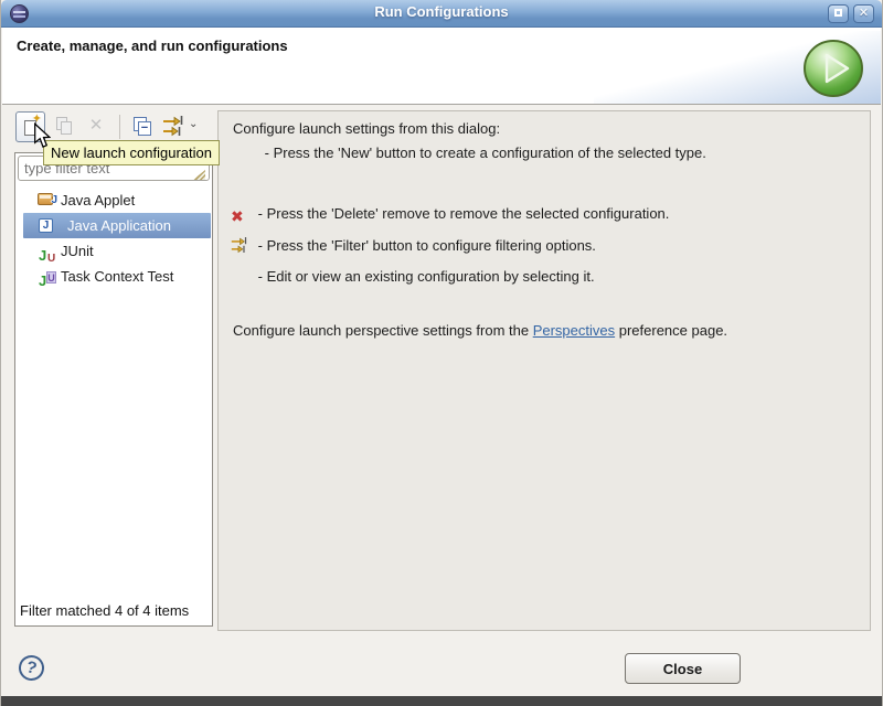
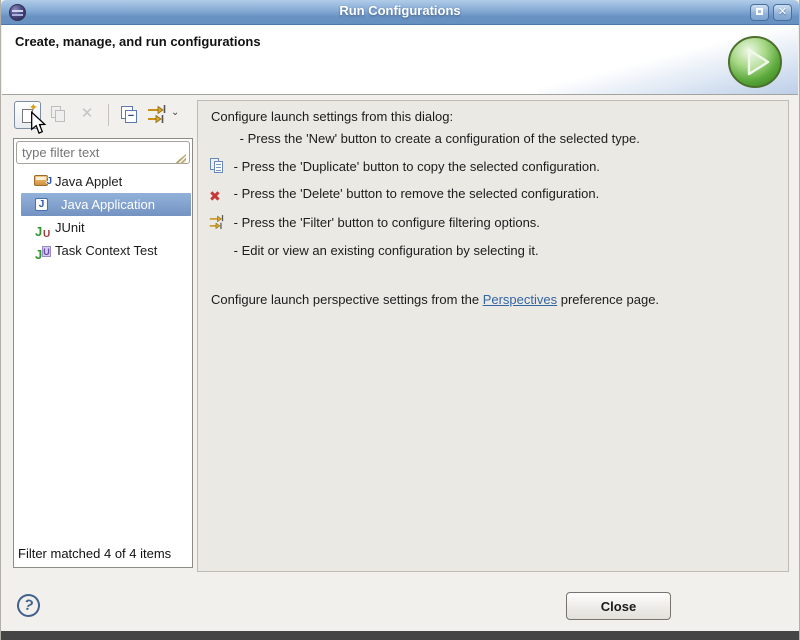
  Run Configurations
  ✕
  Create, manage, and run configurations
  ✦
  ✕
  −
  ⌄
- New launch configuration
  type filter text
  J
  Java Applet
  J
  Java Application
  J
  U
  JUnit
  J
  U
  Task Context Test
  Filter matched 4 of 4 items
  Configure launch settings from this dialog:
  - Press the 'New' button to create a configuration of the selected type.
+ - Press the 'Duplicate' button to copy the selected configuration.
- ✖ - Press the 'Delete' remove to remove the selected configuration.
+ ✖ - Press the 'Delete' button to remove the selected configuration.
  - Press the 'Filter' button to configure filtering options.
  - Edit or view an existing configuration by selecting it.
  Configure launch perspective settings from the Perspectives preference page.
  Close
